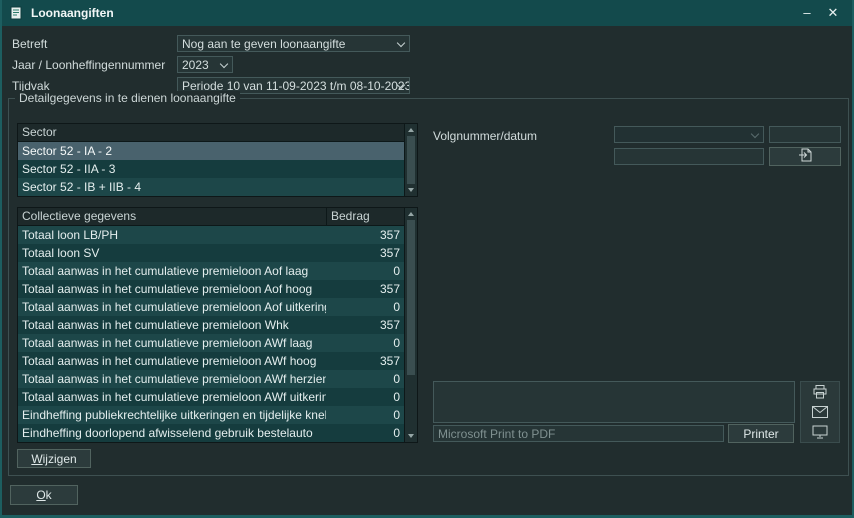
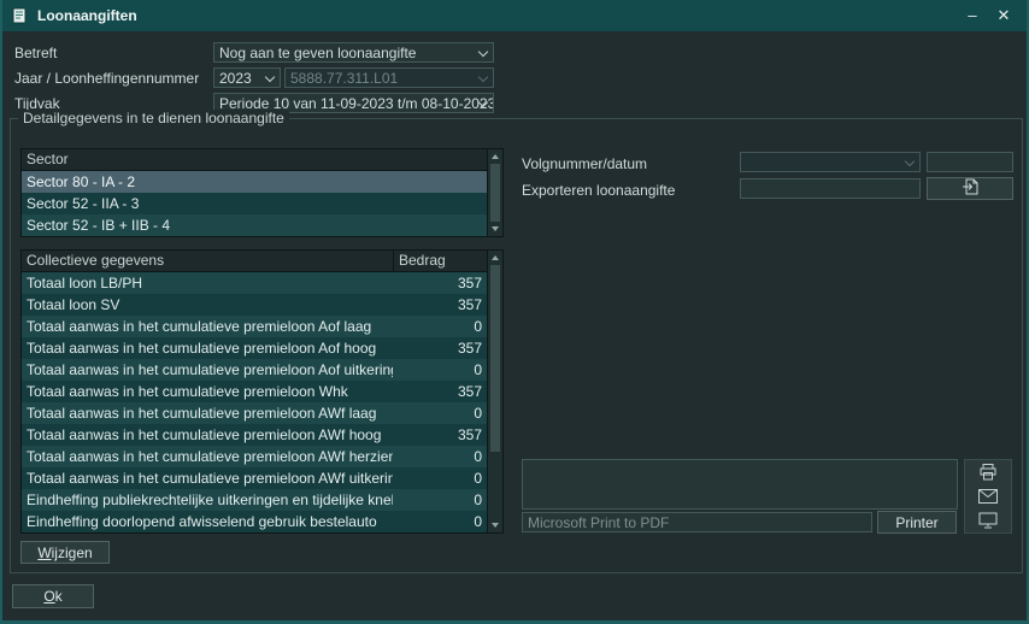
  Loonaangiften
  –
  ✕
  Betreft
  Nog aan te geven loonaangifte
  Jaar / Loonheffingennummer
  2023
+ 5888.77.311.L01
  Tijdvak
  Periode 10 van 11-09-2023 t/m 08-10-2023
  Detailgegevens in te dienen loonaangifte
  Sector
- Sector 52 - IA - 2
+ Sector 80 - IA - 2
  Sector 52 - IIA - 3
  Sector 52 - IB + IIB - 4
  Volgnummer/datum
+ Exporteren loonaangifte
  Collectieve gegevens
  Bedrag
  Totaal loon LB/PH
  357
  Totaal loon SV
  357
  Totaal aanwas in het cumulatieve premieloon Aof laag
  0
  Totaal aanwas in het cumulatieve premieloon Aof hoog
  357
  Totaal aanwas in het cumulatieve premieloon Aof uitkerin
  0
  Totaal aanwas in het cumulatieve premieloon Whk
  357
  Totaal aanwas in het cumulatieve premieloon AWf laag
  0
  Totaal aanwas in het cumulatieve premieloon AWf hoog
  357
  Totaal aanwas in het cumulatieve premieloon AWf herzien
  0
  Totaal aanwas in het cumulatieve premieloon AWf uitkerin
  0
  Eindheffing publiekrechtelijke uitkeringen en tijdelijke knel
  0
  Eindheffing doorlopend afwisselend gebruik bestelauto
  0
  Wijzigen
  Microsoft Print to PDF
  Printer
  Ok
